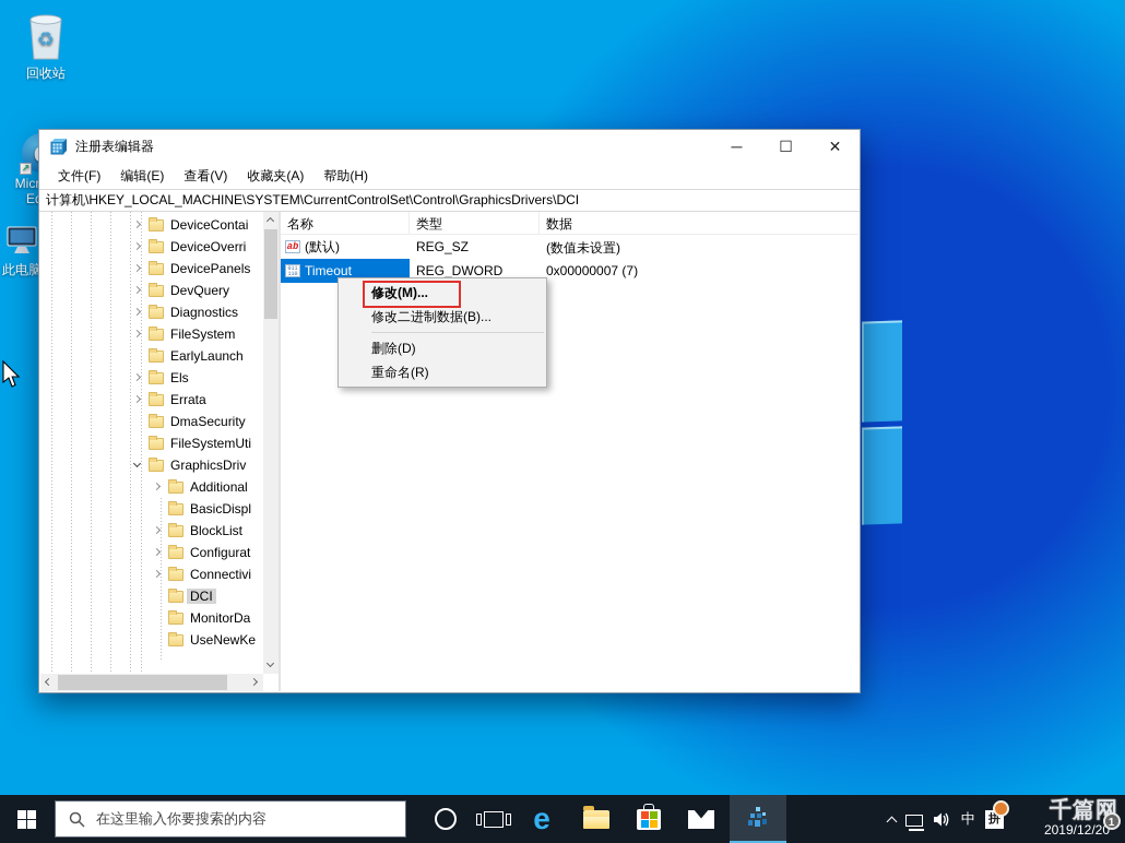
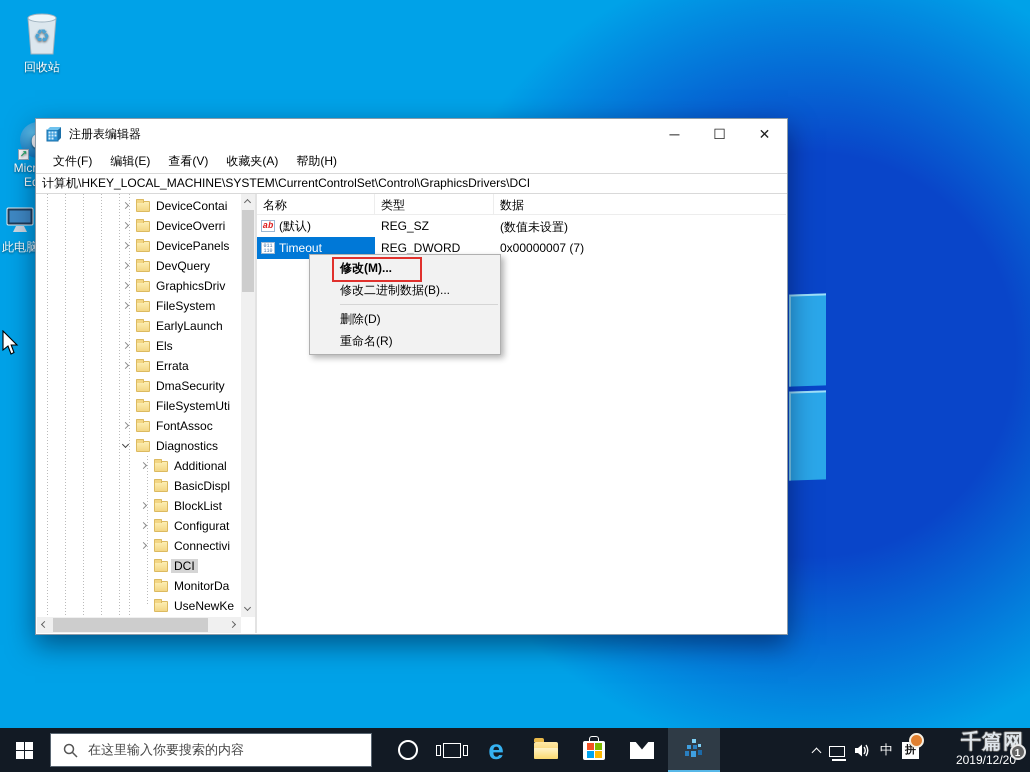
  ♻
  回收站
  ↗
  此电脑
  注册表编辑器
  ─
  ☐
  ✕
  文件(F)
  编辑(E)
  查看(V)
  收藏夹(A)
  帮助(H)
  计算机\HKEY_LOCAL_MACHINE\SYSTEM\CurrentControlSet\Control\GraphicsDrivers\DCI
  DeviceContai
  DeviceOverri
  DevicePanels
  DevQuery
- Diagnostics
+ GraphicsDriv
  FileSystem
  EarlyLaunch
  Els
  Errata
  DmaSecurity
  FileSystemUti
+ FontAssoc
- GraphicsDriv
+ Diagnostics
  Additional
  BasicDispl
  BlockList
  Configurat
  Connectivi
  DCI
  MonitorDa
  UseNewKe
  名称
  类型
  数据
  ab
  (默认)
  REG_SZ
  (数值未设置)
  Timeout
  REG_DWORD
  0x00000007 (7)
  修改(M)...
  修改二进制数据(B)...
  删除(D)
  重命名(R)
  在这里输入你要搜索的内容
  e
  中
  拼
  2019/12/20
  千篇网
  1
